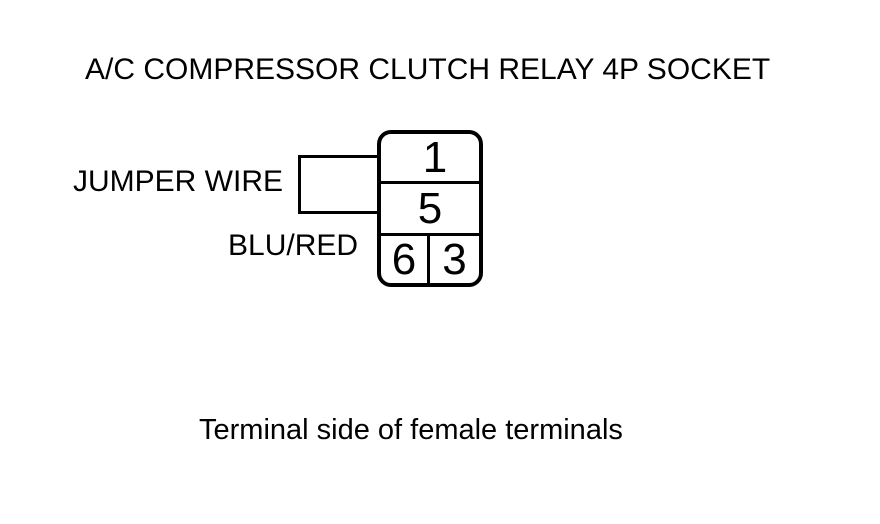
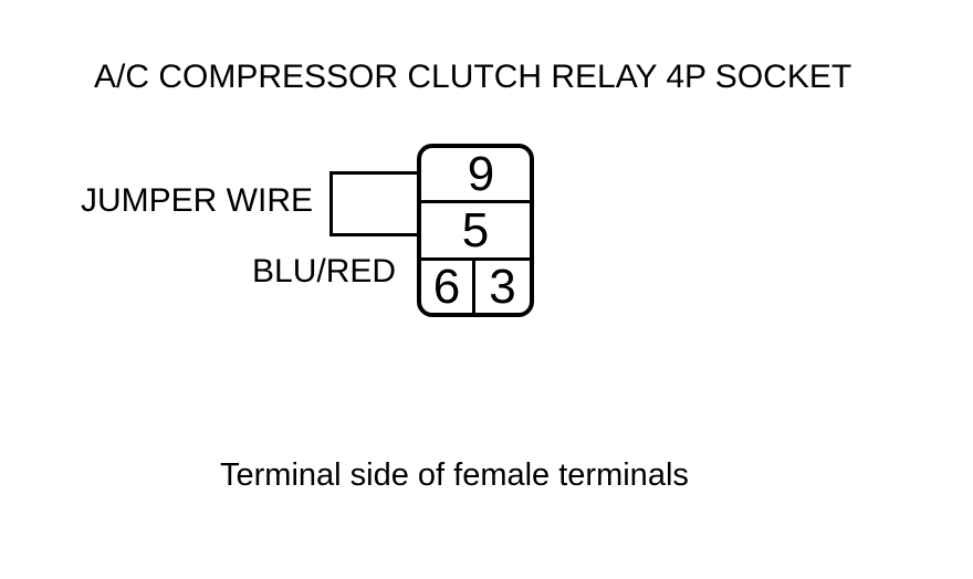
  A/C COMPRESSOR CLUTCH RELAY 4P SOCKET
  JUMPER WIRE
  BLU/RED
- 1
+ 9
  5
  6
  3
  Terminal side of female terminals
